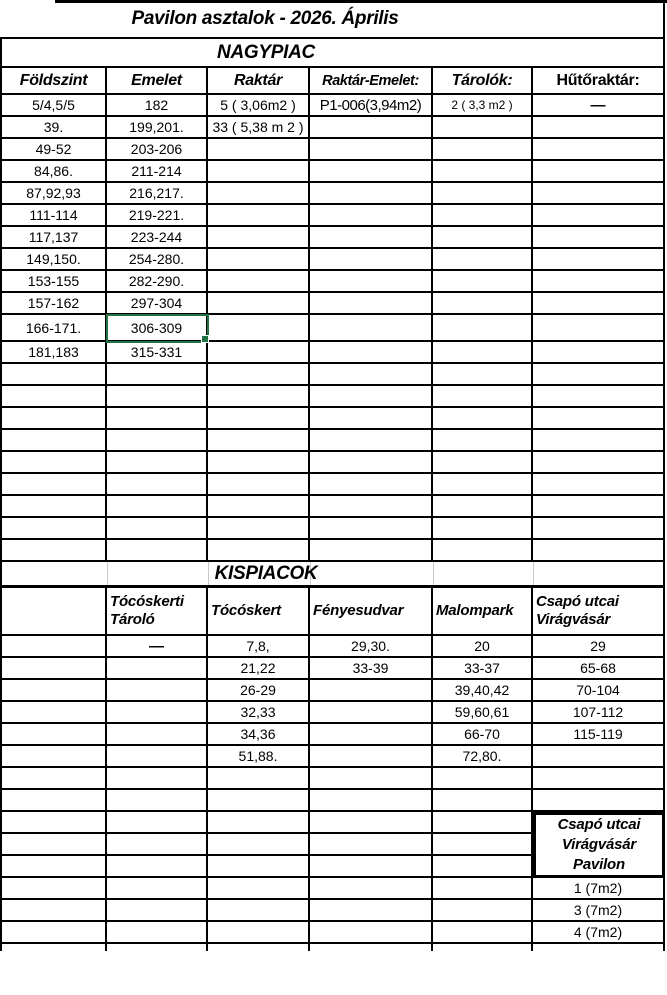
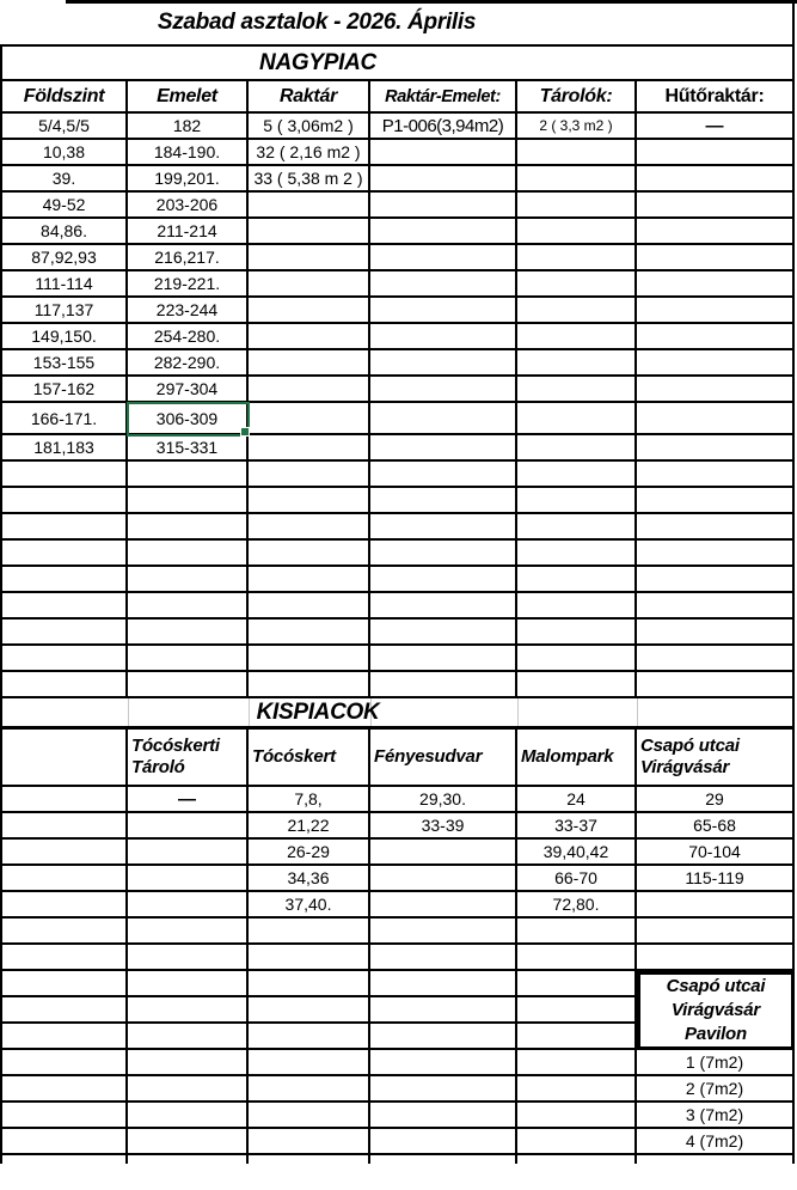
- Pavilon asztalok - 2026. Április
+ Szabad asztalok - 2026. Április
  NAGYPIAC
  Földszint
  Emelet
  Raktár
  Raktár-Emelet:
  Tárolók:
  Hűtőraktár:
  5/4,5/5
  182
  5 ( 3,06m2 )
  P1-006(3,94m2)
  2 ( 3,3 m2 )
  —
+ 10,38
+ 184-190.
+ 32 ( 2,16 m2 )
  39.
  199,201.
  33 ( 5,38 m 2 )
  49-52
  203-206
  84,86.
  211-214
  87,92,93
  216,217.
  111-114
  219-221.
  117,137
  223-244
  149,150.
  254-280.
  153-155
  282-290.
  157-162
  297-304
  166-171.
  306-309
  181,183
  315-331
  KISPIACOK
  Tócóskerti
  Tároló
  Tócóskert
  Fényesudvar
  Malompark
  Csapó utcai
  Virágvásár
  —
  7,8,
  29,30.
- 20
+ 24
  29
  21,22
  33-39
  33-37
  65-68
  26-29
  39,40,42
  70-104
- 32,33
- 59,60,61
- 107-112
  34,36
  66-70
  115-119
- 51,88.
+ 37,40.
  72,80.
  Csapó utcai
  Virágvásár
  Pavilon
  1 (7m2)
+ 2 (7m2)
  3 (7m2)
  4 (7m2)
